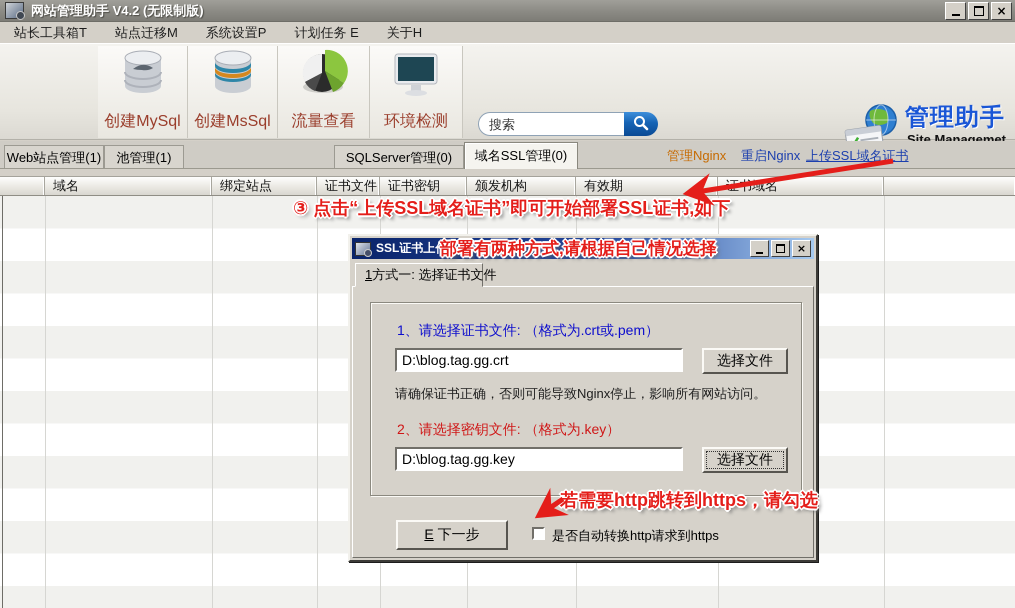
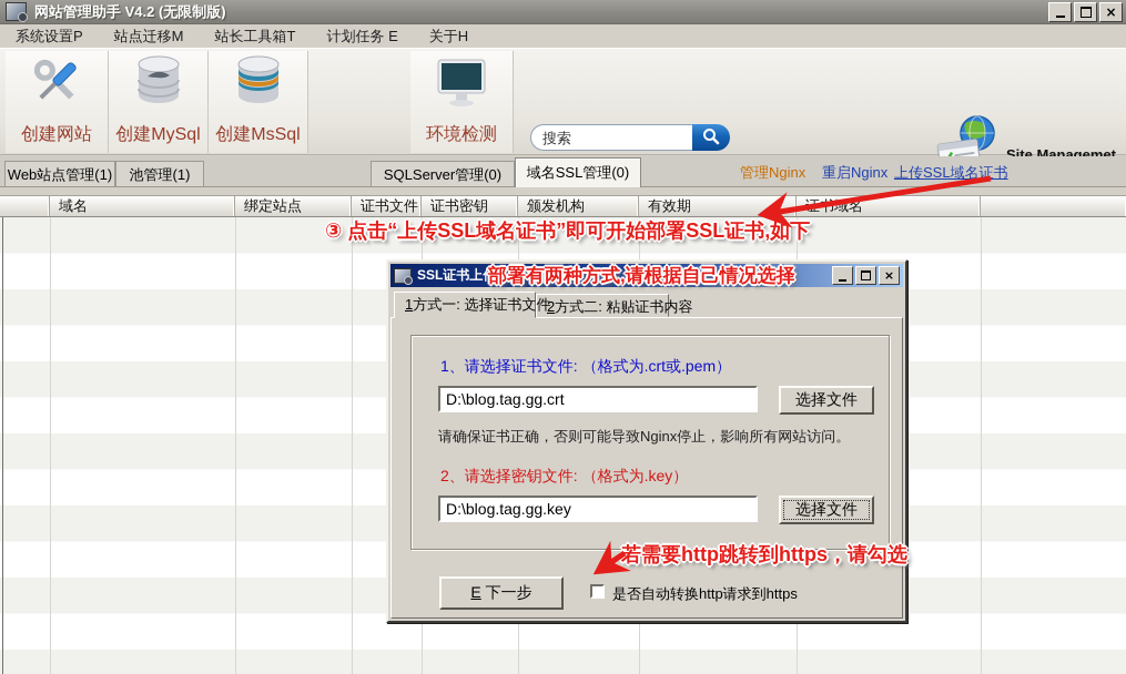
  网站管理助手 V4.2 (无限制版)
  ×
- 站长工具箱T
+ 系统设置P
  站点迁移M
- 系统设置P
+ 站长工具箱T
  计划任务 E
  关于H
+ 创建网站
  创建MySql
  创建MsSql
- 流量查看
  环境检测
  搜索
- 管理助手
  Site Managemet
  Web站点管理(1)
  池管理(1)
  SQLServer管理(0)
  域名SSL管理(0)
  管理Nginx
  重启Nginx
  上传SSL域名证书
  域名
  绑定站点
  证书文件
  证书密钥
  颁发机构
  有效期
  ③ 点击“上传SSL域名证书”即可开始部署SSL证书,如下
  SSL证书上传
  ×
  部署有两种方式,请根据自己情况选择
  1方式一: 选择证书文件
+ 2方式二: 粘贴证书内容
  1、请选择证书文件: （格式为.crt或.pem）
  D:\blog.tag.gg.crt
  选择文件
  请确保证书正确，否则可能导致Nginx停止，影响所有网站访问。
  2、请选择密钥文件: （格式为.key）
  D:\blog.tag.gg.key
  选择文件
  E 下一步
  是否自动转换http请求到https
  若需要http跳转到https，请勾选
